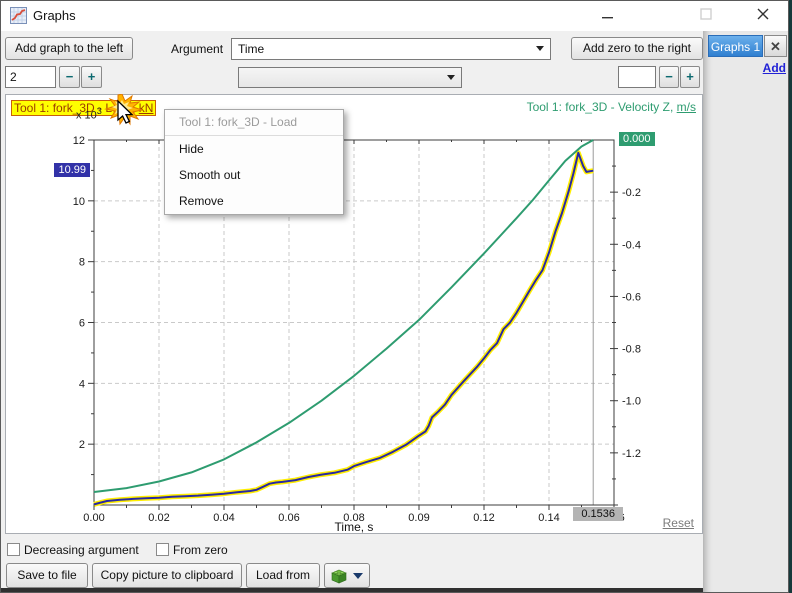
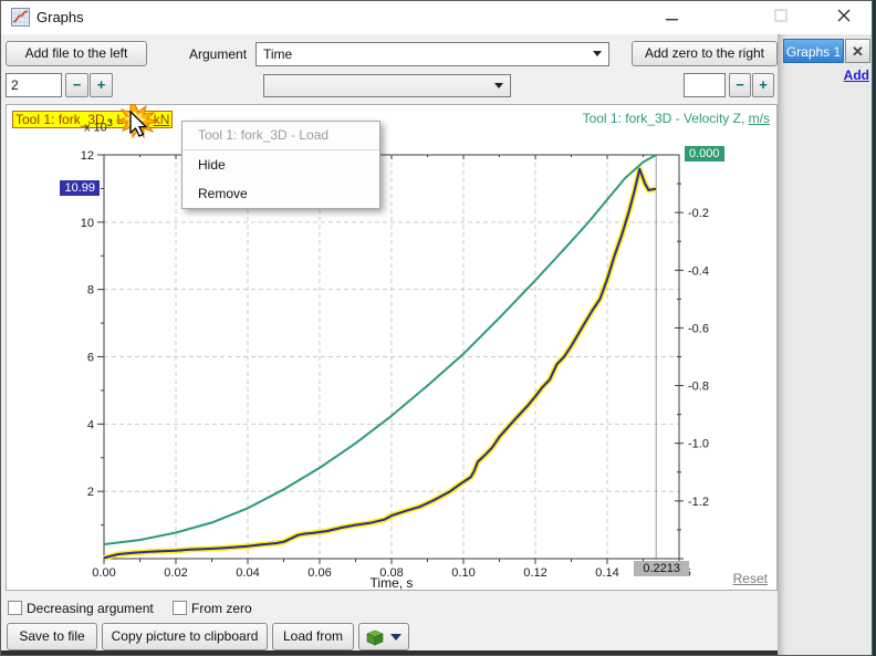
  Graphs
- Add graph to the left
+ Add file to the left
  Argument
  Time
  Add zero to the right
  2
  −
  +
  −
  +
  0.00
  0.02
  0.04
  0.06
  0.08
- 0.09
+ 0.10
  0.12
  0.14
  2
  4
  6
  8
  10
  12
  -0.2
  -0.4
  -0.6
  -0.8
  -1.0
  -1.2
  Tool 1: fork_3D - kN
  Tool 1: fork_3D - Velocity Z, m/s
  x 103
  10.99
  0.000
- 0.1536
+ 0.2213
  Time, s
  Reset
  Tool 1: fork_3D - Load
  Hide
- Smooth out
  Remove
  Decreasing argument
  From zero
  Save to file
  Copy picture to clipboard
  Graphs 1
  ✕
  Add
